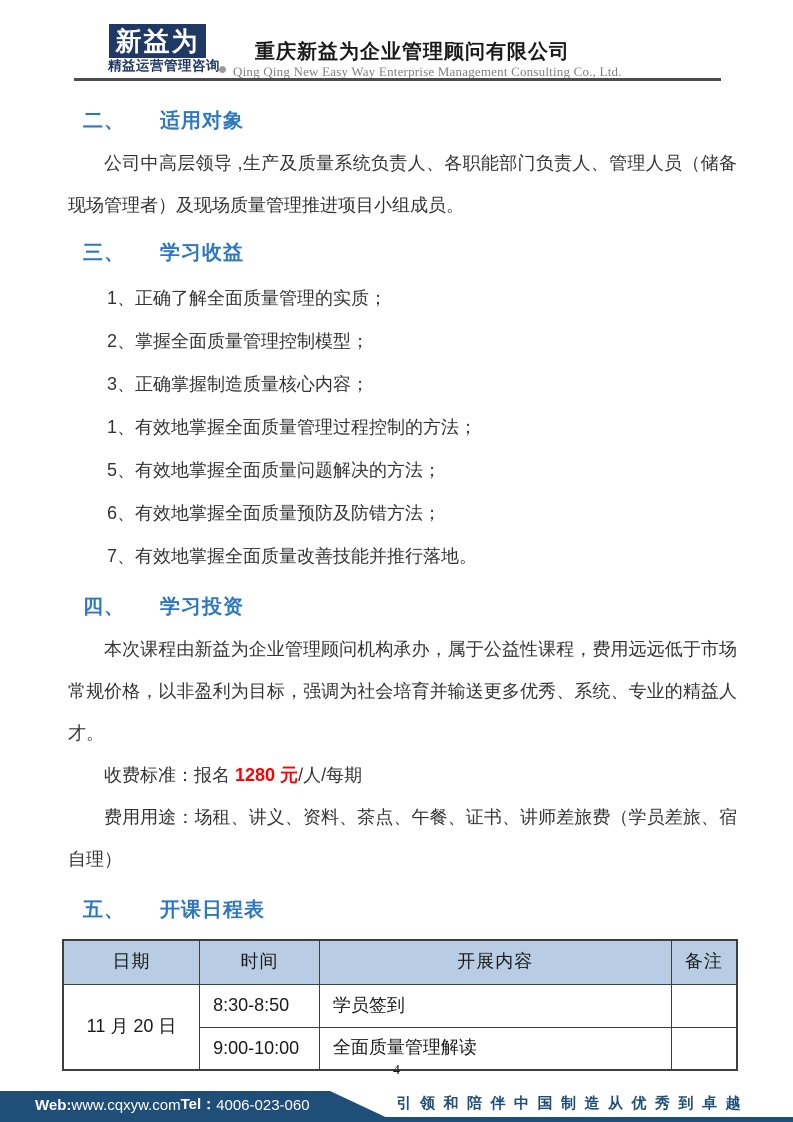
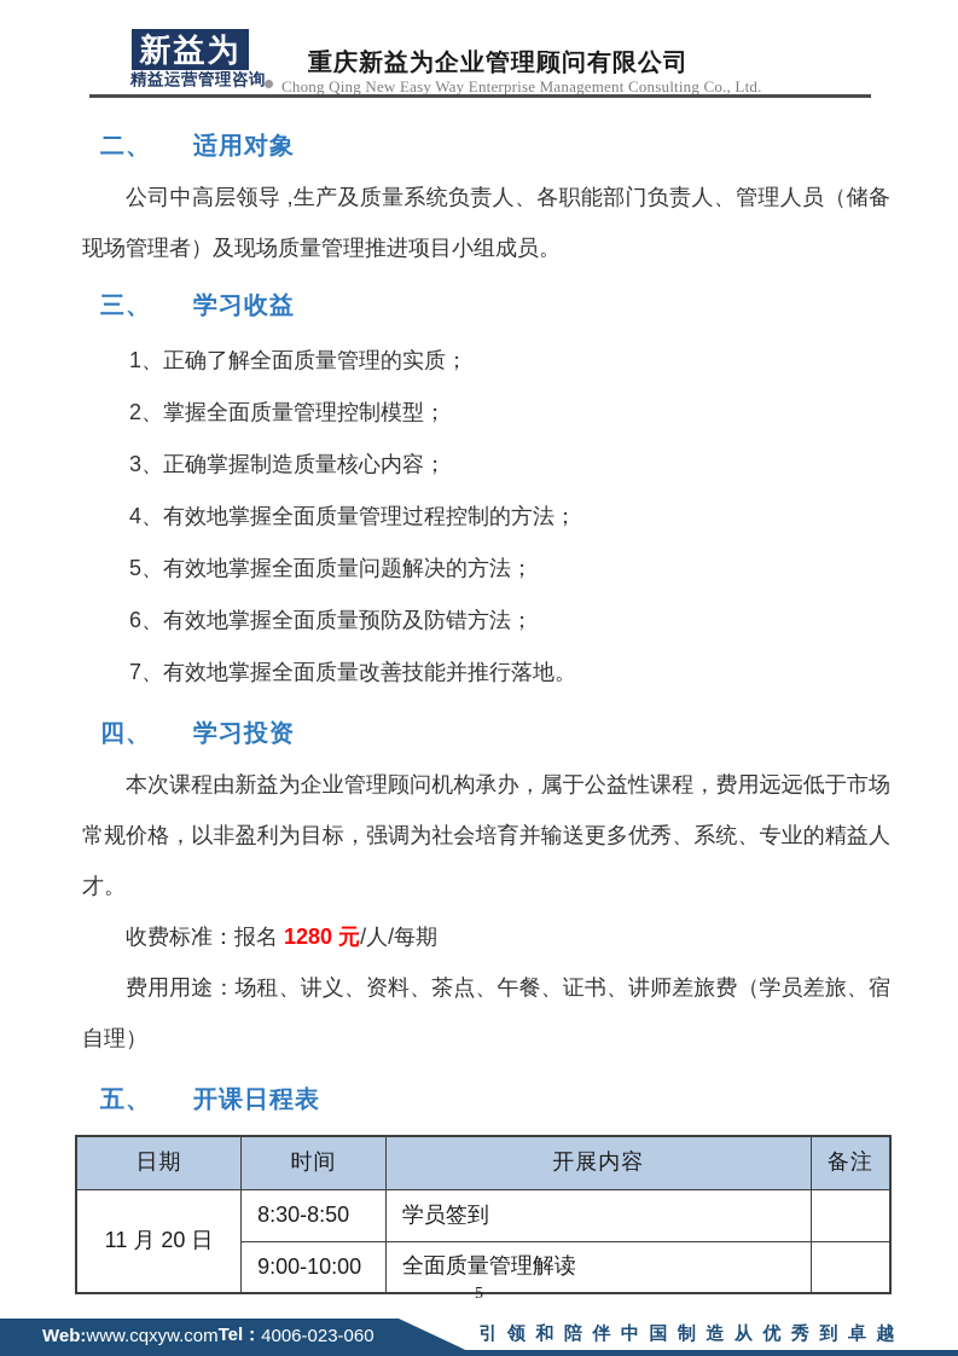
  新益为
  精益运营管理咨询
  重庆新益为企业管理顾问有限公司
- Qing Qing New Easy Way Enterprise Management Consulting Co., Ltd.
+ Chong Qing New Easy Way Enterprise Management Consulting Co., Ltd.
  二、
  适用对象
  公司中高层领导 ,生产及质量系统负责人、各职能部门负责人、管理人员（储备现场管理者）及现场质量管理推进项目小组成员。
  三、
  学习收益
  1、正确了解全面质量管理的实质；
  2、掌握全面质量管理控制模型；
  3、正确掌握制造质量核心内容；
- 1、有效地掌握全面质量管理过程控制的方法；
+ 4、有效地掌握全面质量管理过程控制的方法；
  5、有效地掌握全面质量问题解决的方法；
  6、有效地掌握全面质量预防及防错方法；
  7、有效地掌握全面质量改善技能并推行落地。
  四、
  学习投资
  本次课程由新益为企业管理顾问机构承办，属于公益性课程，费用远远低于市场常规价格，以非盈利为目标，强调为社会培育并输送更多优秀、系统、专业的精益人才。
  收费标准：报名 1280 元/人/每期
  费用用途：场租、讲义、资料、茶点、午餐、证书、讲师差旅费（学员差旅、宿自理）
  五、
  开课日程表
  日期	时间	开展内容	备注
  11 月 20 日	8:30-8:50	学员签到
  9:00-10:00	全面质量管理解读
- 4
+ 5
  Web:
  www.cqxyw.com
  Tel：
  4006-023-060
  引领和陪伴中国制造从优秀到卓越
